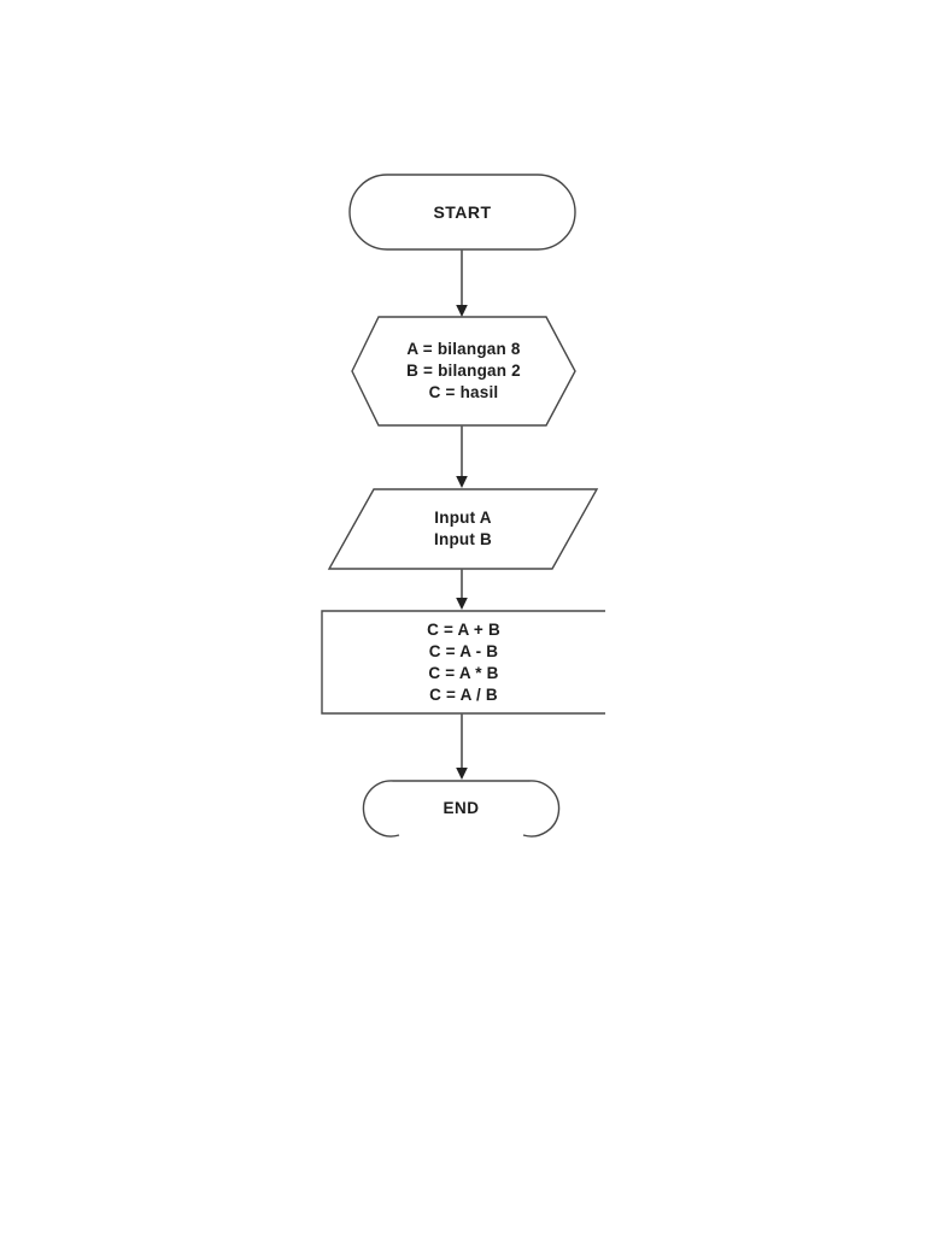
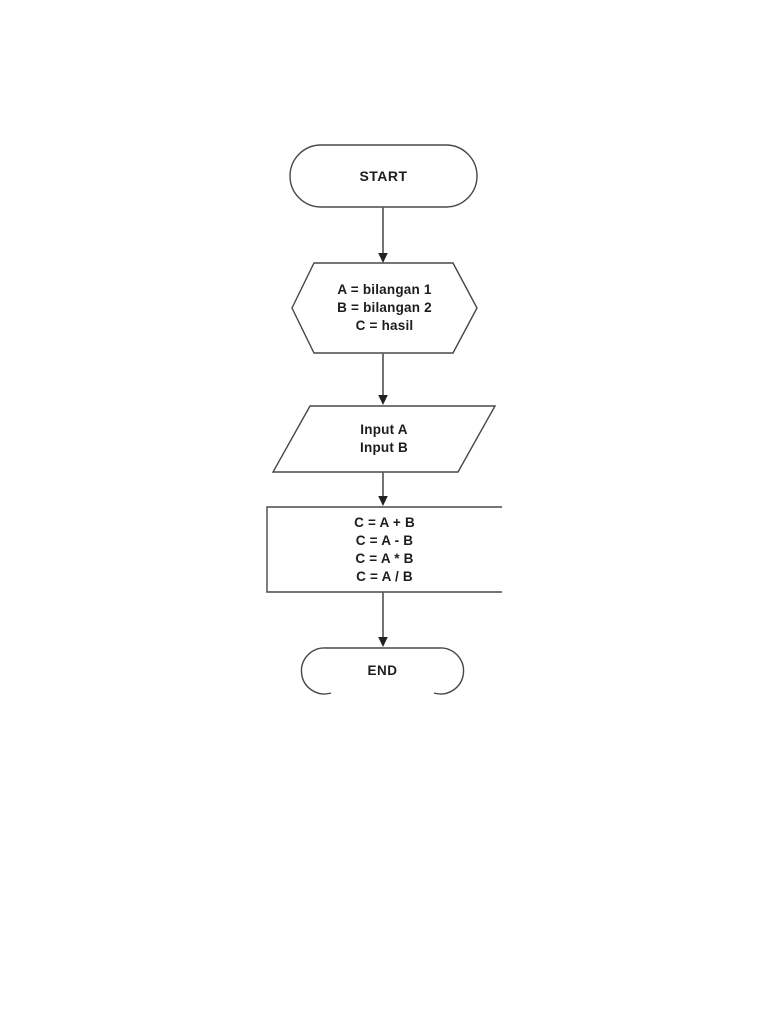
  START
- A = bilangan 8
+ A = bilangan 1
  B = bilangan 2
  C = hasil
  Input A
  Input B
  C = A + B
  C = A - B
  C = A * B
  C = A / B
  END
